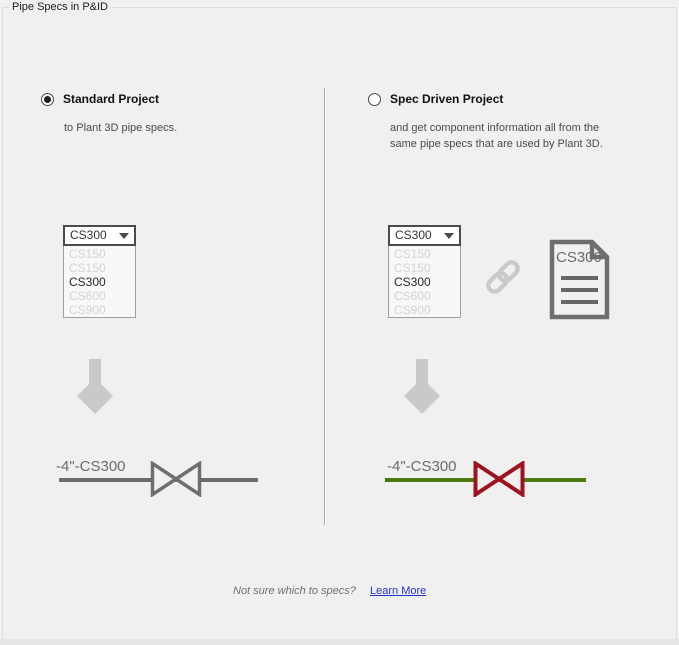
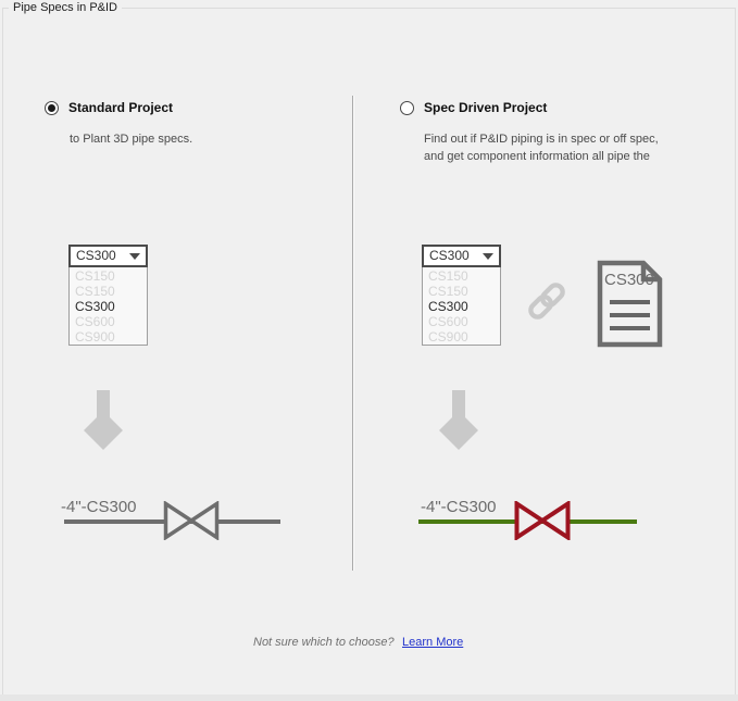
  Pipe Specs in P&ID
  Standard Project
  to Plant 3D pipe specs.
  CS300
  CS150
  CS150
  CS300
  CS600
  CS900
  -4"-CS300
  Spec Driven Project
+ Find out if P&ID piping is in spec or off spec,
- and get component information all from the
+ and get component information all pipe the
- same pipe specs that are used by Plant 3D.
  CS300
  CS150
  CS150
  CS300
  CS600
  CS900
  CS300
  -4"-CS300
- Not sure which to specs?
+ Not sure which to choose?
  Learn More
